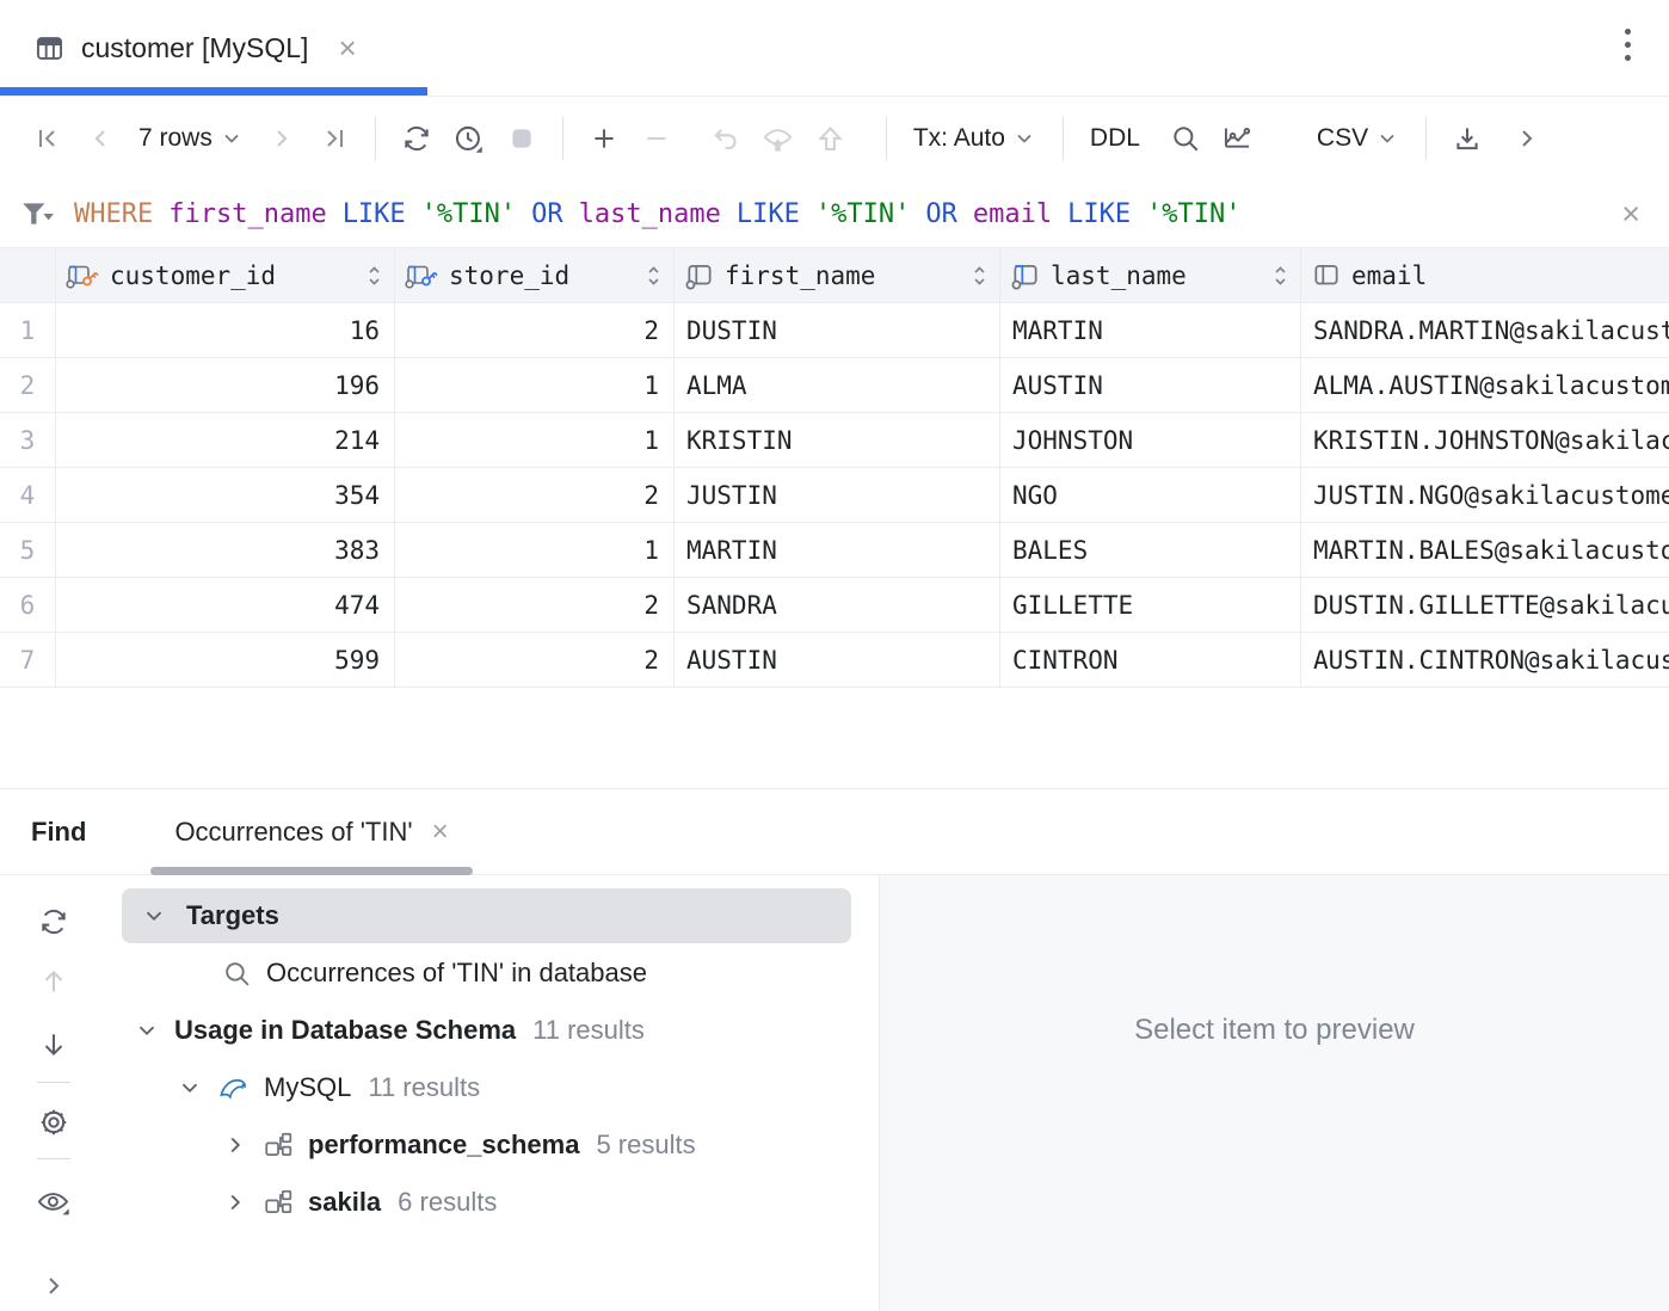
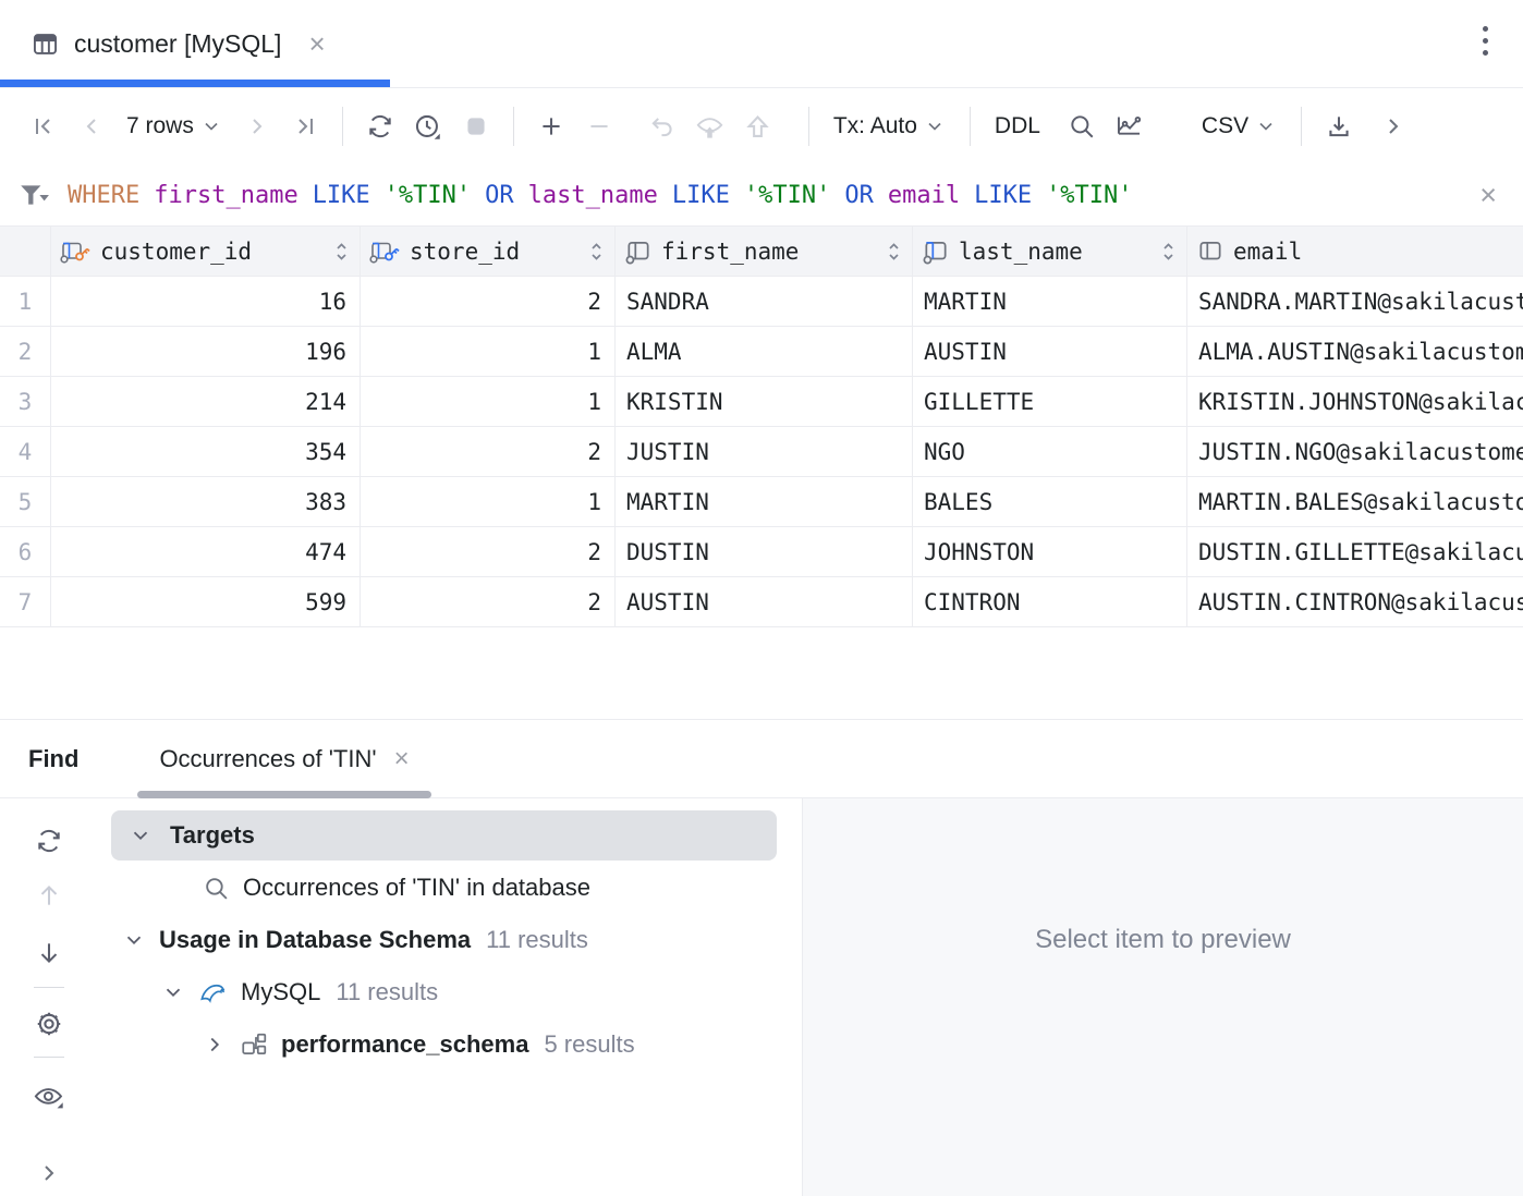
  customer [MySQL]
  ×
  7 rows
  Tx: Auto
  DDL
  CSV
  WHERE first_name LIKE '%TIN' OR last_name LIKE '%TIN' OR email LIKE '%TIN'
  ×
  customer_id
  store_id
  first_name
  last_name
  email
  1
  16
  2
- DUSTIN
+ SANDRA
  MARTIN
  SANDRA.MARTIN@sakilacust
  2
  196
  1
  ALMA
  AUSTIN
  ALMA.AUSTIN@sakilacustom
  3
  214
  1
  KRISTIN
- JOHNSTON
+ GILLETTE
  4
  354
  2
  JUSTIN
  NGO
  JUSTIN.NGO@sakilacustome
  5
  383
  1
  MARTIN
  BALES
  MARTIN.BALES@sakilacusto
  6
  474
  2
- SANDRA
+ DUSTIN
- GILLETTE
+ JOHNSTON
  DUSTIN.GILLETTE@sakilacu
  7
  599
  2
  AUSTIN
  CINTRON
  AUSTIN.CINTRON@sakilacus
  Find
  Occurrences of 'TIN'
  ×
  Targets
  Occurrences of 'TIN' in database
  Usage in Database Schema
  11 results
  MySQL
  11 results
  performance_schema
  5 results
- sakila
- 6 results
  Select item to preview
